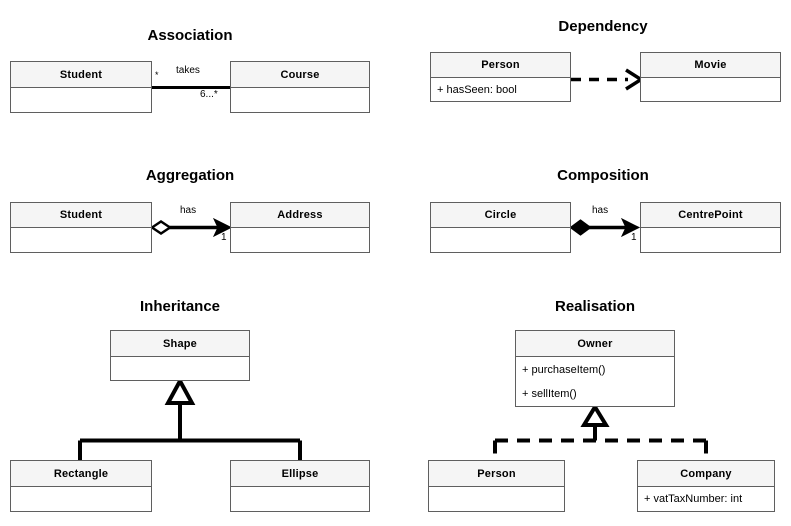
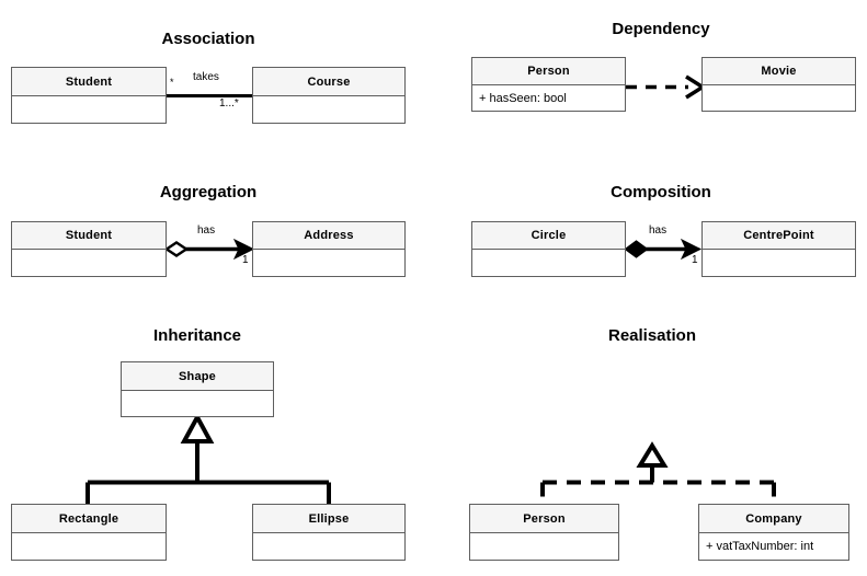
  Association
  Student
  Course
  *
  takes
- 6...*
+ 1...*
  Dependency
  Person
  + hasSeen: bool
  Movie
  Aggregation
  Student
  Address
  has
  1
  Composition
  Circle
  CentrePoint
  has
  1
  Inheritance
  Shape
  Rectangle
  Ellipse
  Realisation
- Owner
- + purchaseItem()
- + sellItem()
  Person
  Company
  + vatTaxNumber: int
